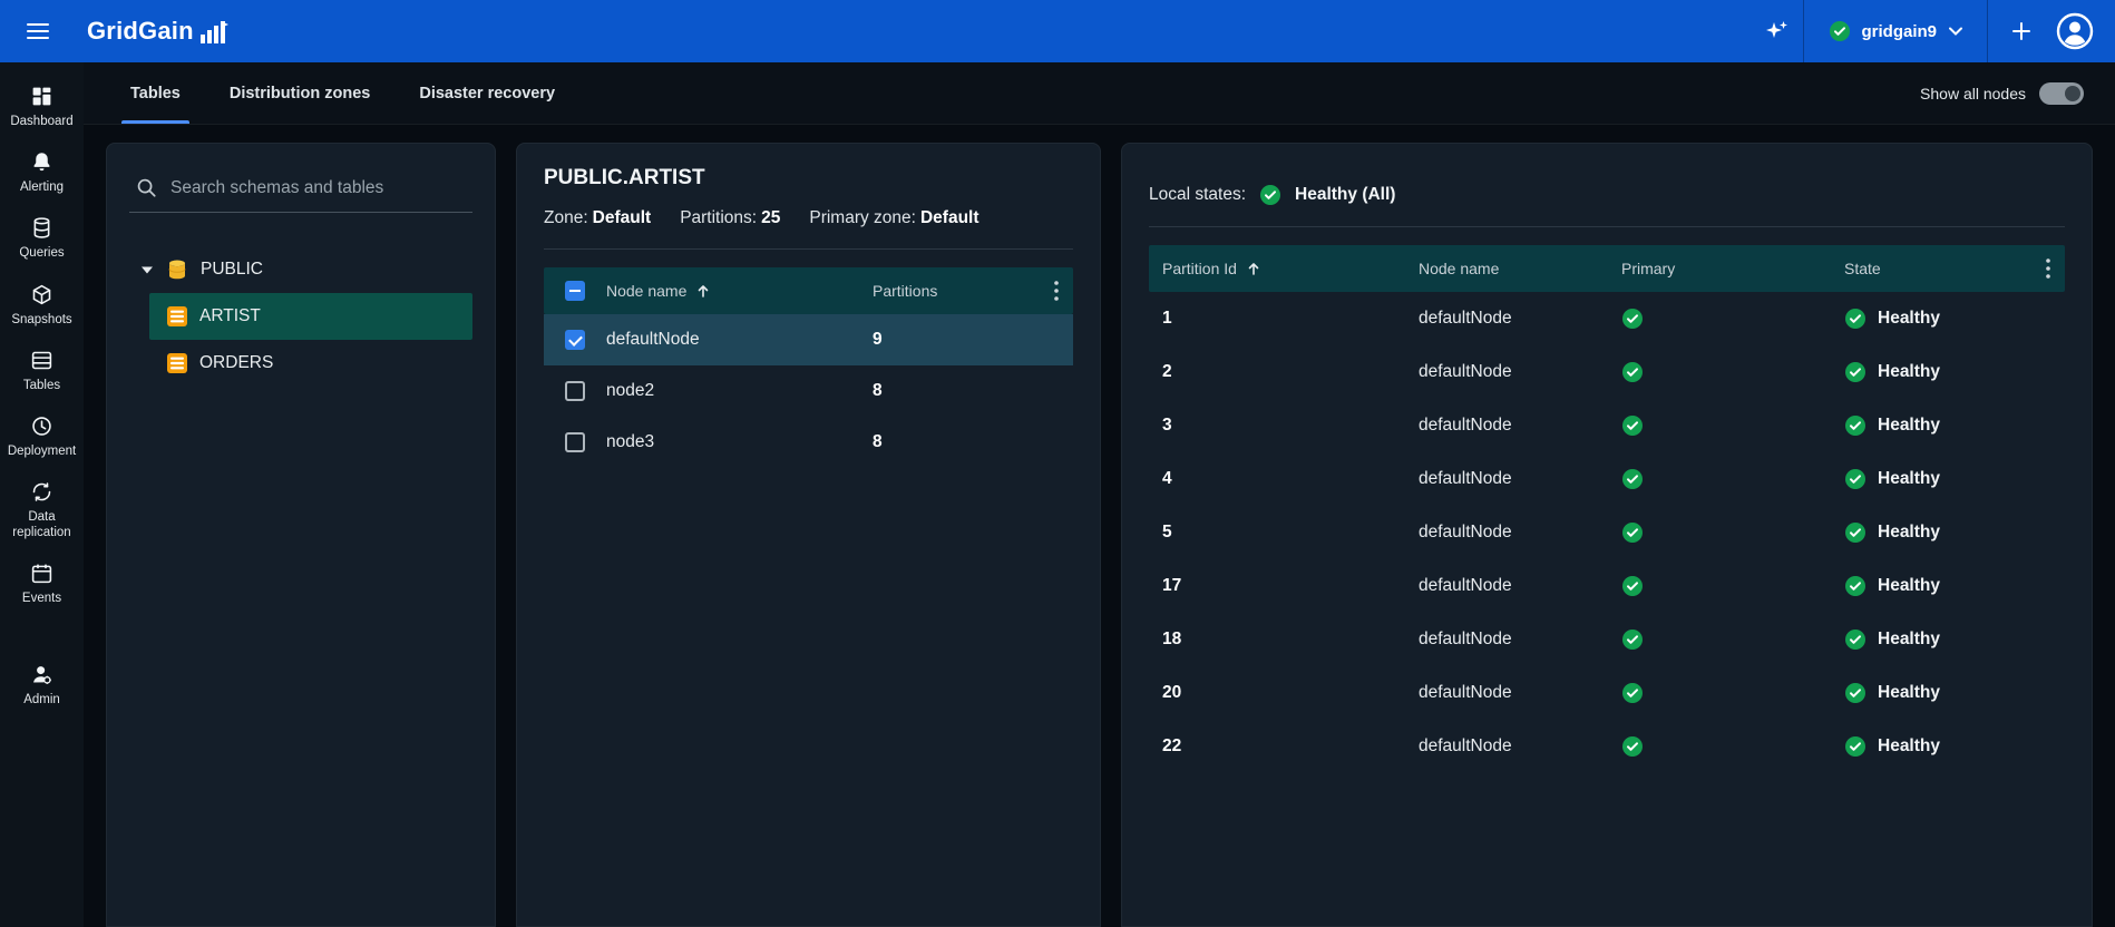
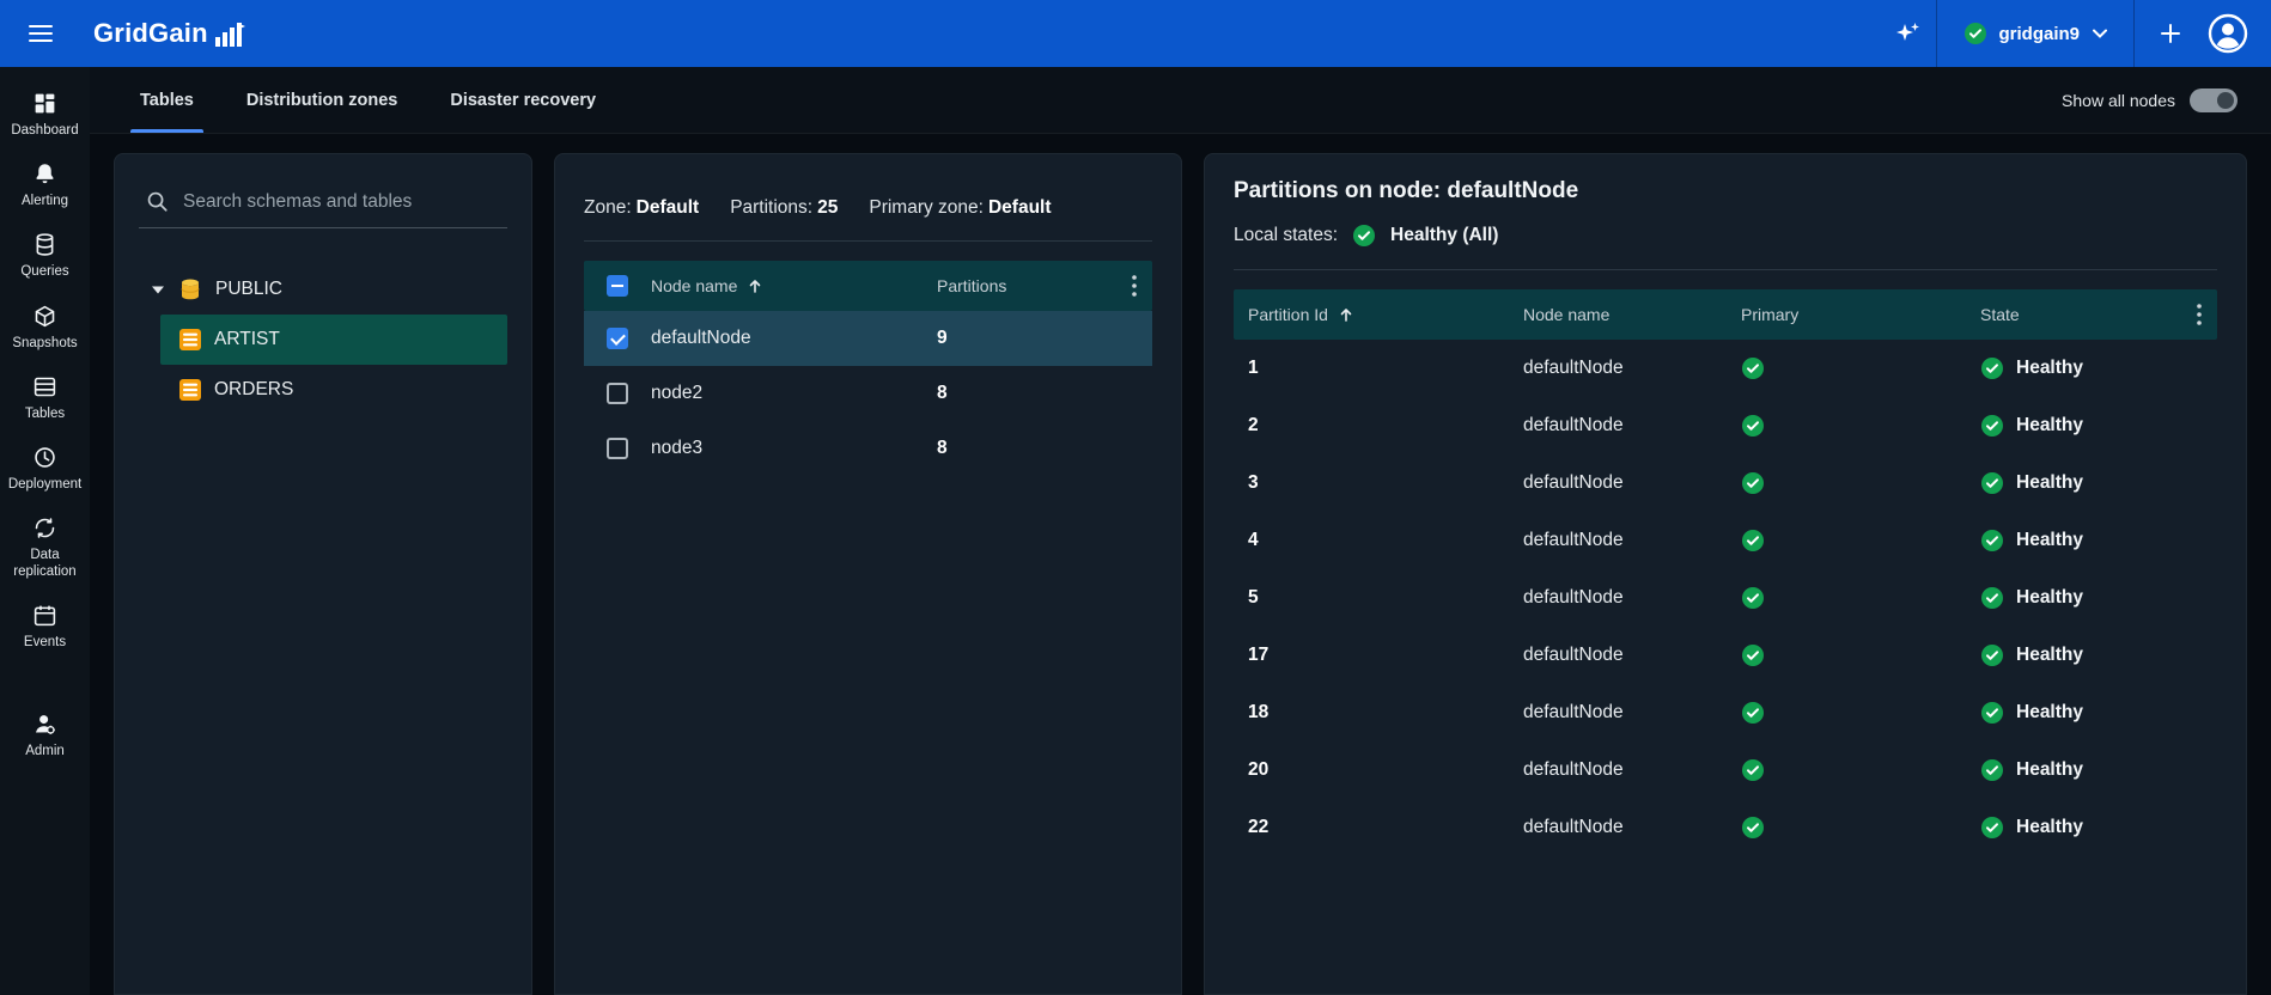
  GridGain
  gridgain9
  Dashboard
  Alerting
  Queries
  Snapshots
  Tables
  Deployment
  Data replication
  Events
  Admin
  Tables
  Distribution zones
  Disaster recovery
  Show all nodes
  Search schemas and tables
  PUBLIC
  ARTIST
  ORDERS
- PUBLIC.ARTIST
  Zone: Default
  Partitions: 25
  Primary zone: Default
  Node name
  Partitions
  defaultNode
  9
  node2
  8
  node3
  8
+ Partitions on node: defaultNode
  Local states:
  Healthy (All)
  Partition Id
  Node name
  Primary
  State
  1
  defaultNode
  Healthy
  2
  defaultNode
  Healthy
  3
  defaultNode
  Healthy
  4
  defaultNode
  Healthy
  5
  defaultNode
  Healthy
  17
  defaultNode
  Healthy
  18
  defaultNode
  Healthy
  20
  defaultNode
  Healthy
  22
  defaultNode
  Healthy
